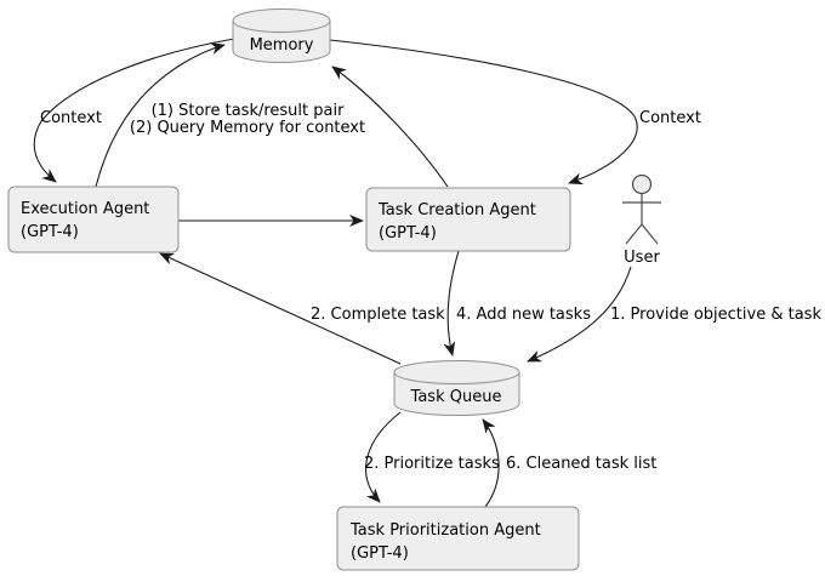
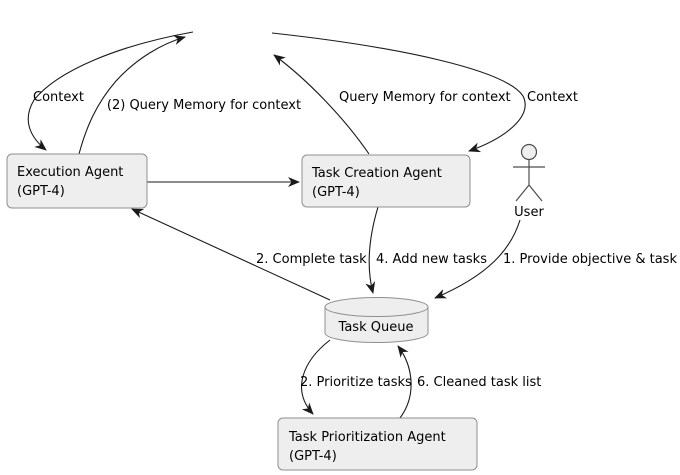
  Context
- (1) Store task/result pair
  (2) Query Memory for context
+ Query Memory for context
  Context
  2. Complete task
  4. Add new tasks
  1. Provide objective & task
  2. Prioritize tasks
  6. Cleaned task list
- Memory
  Execution Agent
  (GPT-4)
  Task Creation Agent
  (GPT-4)
  User
  Task Queue
  Task Prioritization Agent
  (GPT-4)
